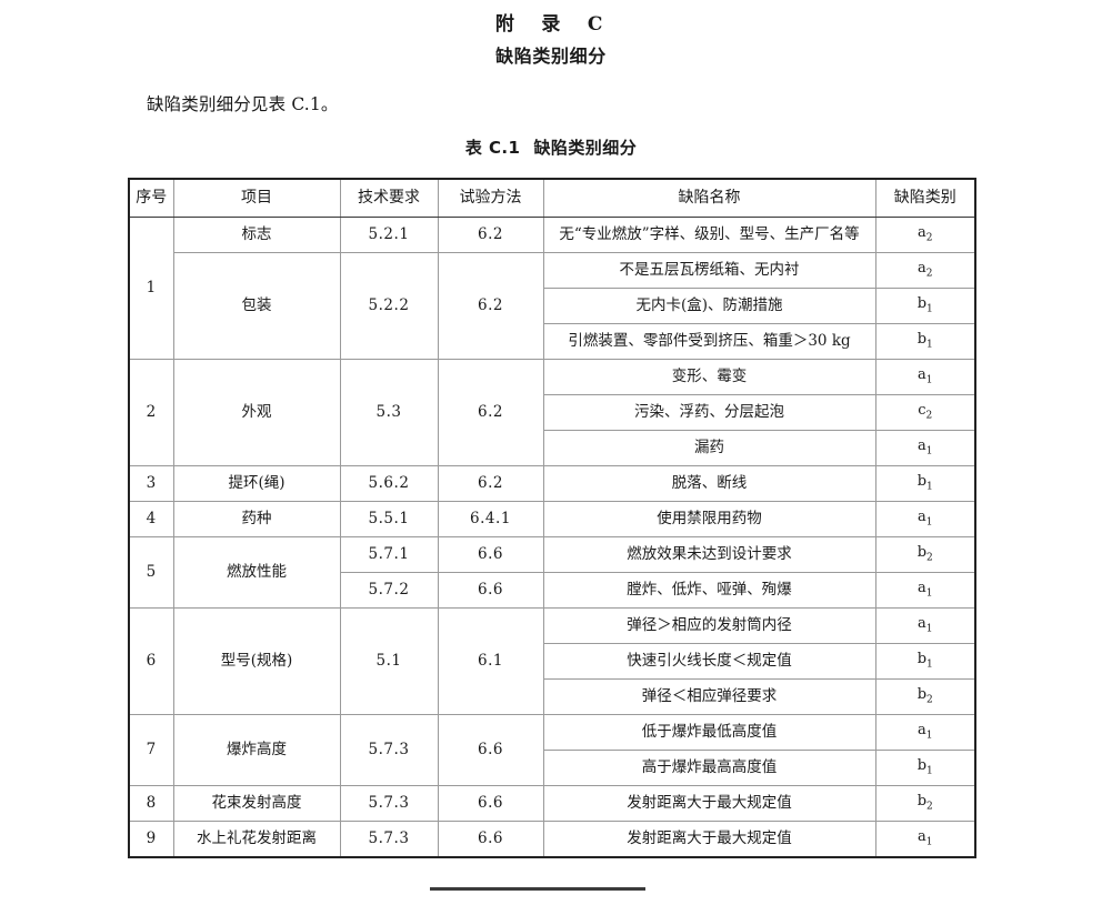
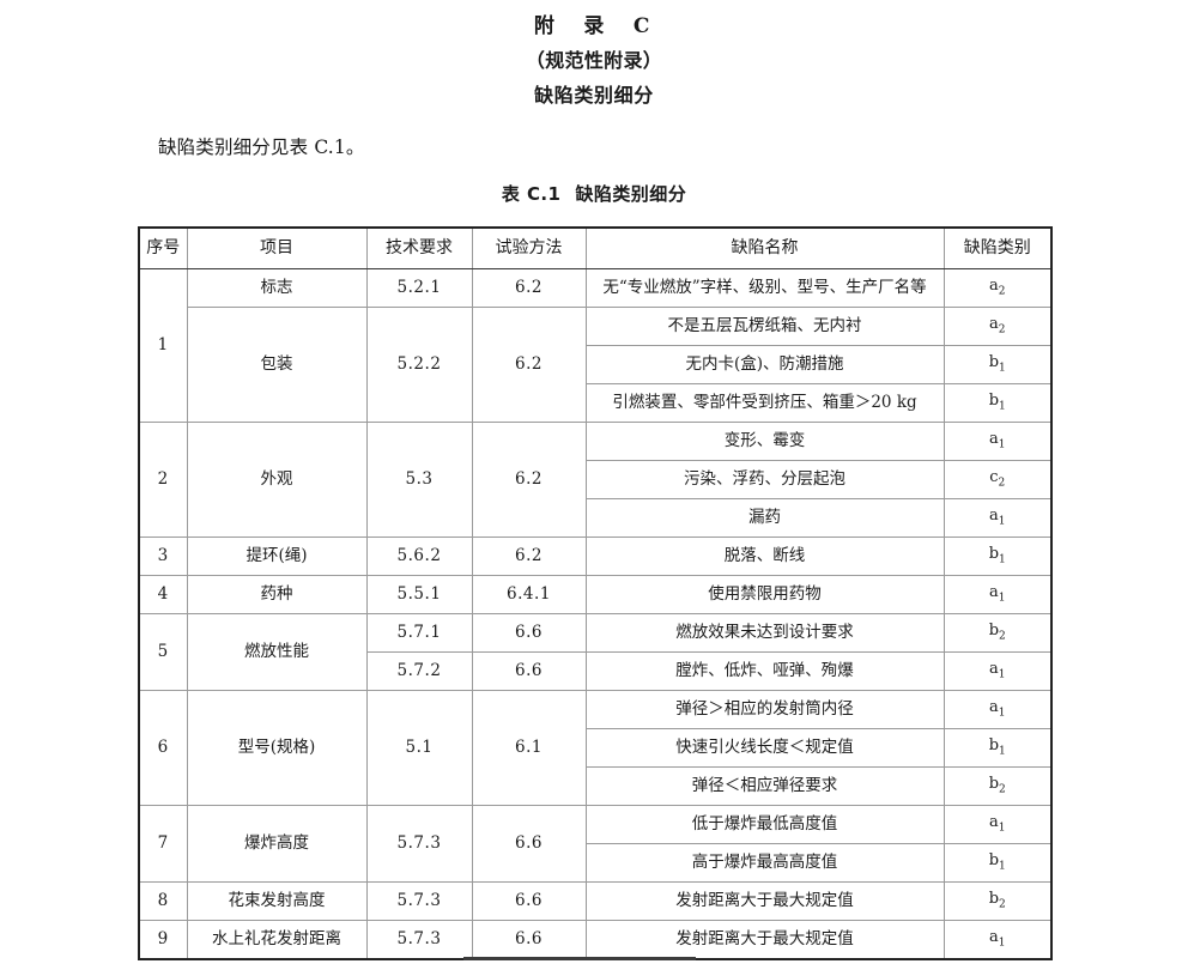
  附 录 C
+ （规范性附录）
  缺陷类别细分
  缺陷类别细分见表 C.1。
  表 C.1 缺陷类别细分
  序号	项目	技术要求	试验方法	缺陷名称	缺陷类别
  1	标志	5.2.1	6.2	无“专业燃放”字样、级别、型号、生产厂名等	a2
  包装	5.2.2	6.2	不是五层瓦楞纸箱、无内衬	a2
  无内卡(盒)、防潮措施	b1
- 引燃装置、零部件受到挤压、箱重＞30 kg	b1
+ 引燃装置、零部件受到挤压、箱重＞20 kg	b1
  2	外观	5.3	6.2	变形、霉变	a1
  污染、浮药、分层起泡	c2
  漏药	a1
  3	提环(绳)	5.6.2	6.2	脱落、断线	b1
  4	药种	5.5.1	6.4.1	使用禁限用药物	a1
  5	燃放性能	5.7.1	6.6	燃放效果未达到设计要求	b2
  5.7.2	6.6	膛炸、低炸、哑弹、殉爆	a1
  6	型号(规格)	5.1	6.1	弹径＞相应的发射筒内径	a1
  快速引火线长度＜规定值	b1
  弹径＜相应弹径要求	b2
  7	爆炸高度	5.7.3	6.6	低于爆炸最低高度值	a1
  高于爆炸最高高度值	b1
  8	花束发射高度	5.7.3	6.6	发射距离大于最大规定值	b2
  9	水上礼花发射距离	5.7.3	6.6	发射距离大于最大规定值	a1
